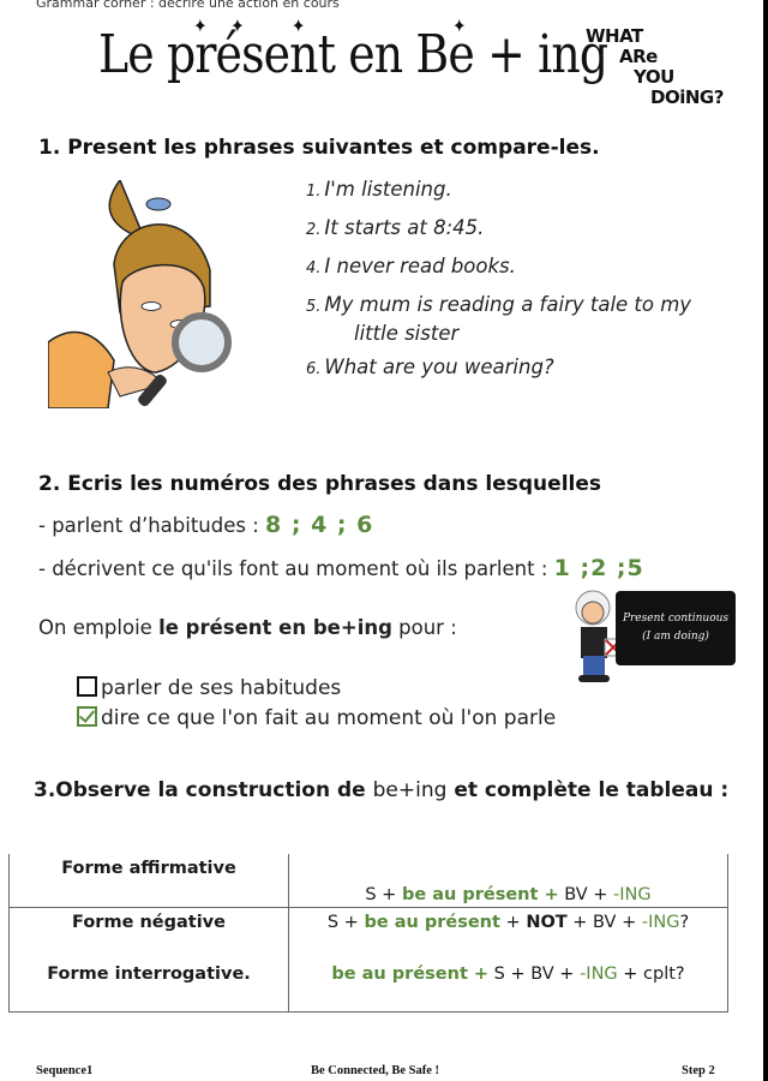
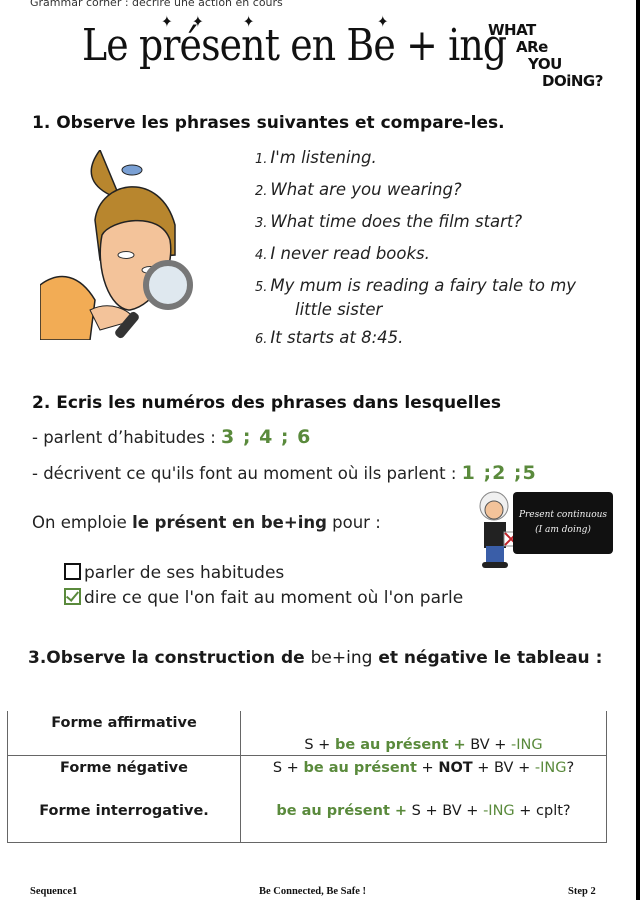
  Grammar corner : décrire une action en cours
  Le présent en Be + ing
  ✦
  ✦
  ✦
  ✦
  WHAT
  ARe
  YOU
  DOiNG?
- 1. Present les phrases suivantes et compare-les.
+ 1. Observe les phrases suivantes et compare-les.
  1. I'm listening.
- 2. It starts at 8:45.
+ 2. What are you wearing?
+ 3. What time does the film start?
  4. I never read books.
  5. My mum is reading a fairy tale to my
  little sister
- 6. What are you wearing?
+ 6. It starts at 8:45.
  2. Ecris les numéros des phrases dans lesquelles
- - parlent d’habitudes : 8 ; 4 ; 6
+ - parlent d’habitudes : 3 ; 4 ; 6
  - décrivent ce qu'ils font au moment où ils parlent : 1 ;2 ;5
  On emploie le présent en be+ing pour :
  parler de ses habitudes
  dire ce que l'on fait au moment où l'on parle
  Present continuous
  (I am doing)
- 3.Observe la construction de be+ing et complète le tableau :
+ 3.Observe la construction de be+ing et négative le tableau :
  Forme affirmative	S + be au présent + BV + -ING
  Forme négative	S + be au présent + NOT + BV + -ING?
  Forme interrogative.	be au présent + S + BV + -ING + cplt?
  Sequence1
  Be Connected, Be Safe !
  Step 2
